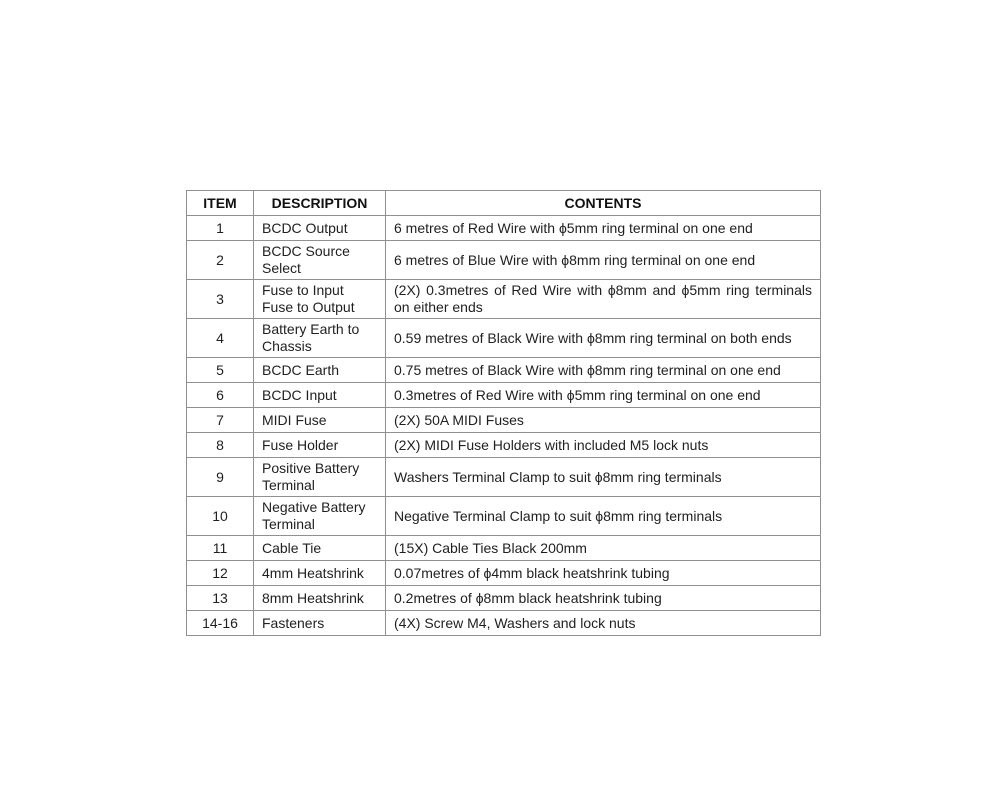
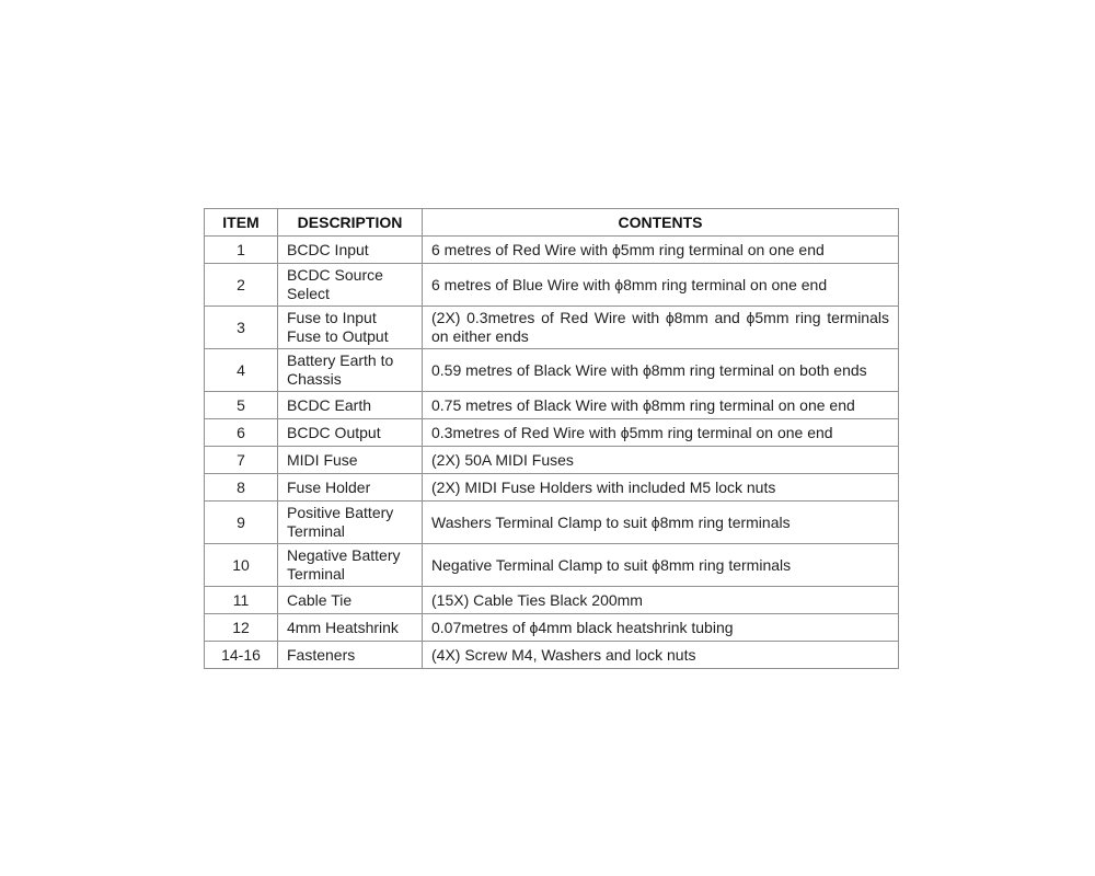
  ITEM	DESCRIPTION	CONTENTS
- 1	BCDC Output	6 metres of Red Wire with ϕ5mm ring terminal on one end
+ 1	BCDC Input	6 metres of Red Wire with ϕ5mm ring terminal on one end
  2	BCDC Source Select	6 metres of Blue Wire with ϕ8mm ring terminal on one end
  3	Fuse to Input Fuse to Output	(2X) 0.3metres of Red Wire with ϕ8mm and ϕ5mm ring terminals on either ends
  4	Battery Earth to Chassis	0.59 metres of Black Wire with ϕ8mm ring terminal on both ends
  5	BCDC Earth	0.75 metres of Black Wire with ϕ8mm ring terminal on one end
- 6	BCDC Input	0.3metres of Red Wire with ϕ5mm ring terminal on one end
+ 6	BCDC Output	0.3metres of Red Wire with ϕ5mm ring terminal on one end
  7	MIDI Fuse	(2X) 50A MIDI Fuses
  8	Fuse Holder	(2X) MIDI Fuse Holders with included M5 lock nuts
  9	Positive Battery Terminal	Washers Terminal Clamp to suit ϕ8mm ring terminals
  10	Negative Battery Terminal	Negative Terminal Clamp to suit ϕ8mm ring terminals
  11	Cable Tie	(15X) Cable Ties Black 200mm
  12	4mm Heatshrink	0.07metres of ϕ4mm black heatshrink tubing
- 13	8mm Heatshrink	0.2metres of ϕ8mm black heatshrink tubing
  14-16	Fasteners	(4X) Screw M4, Washers and lock nuts
